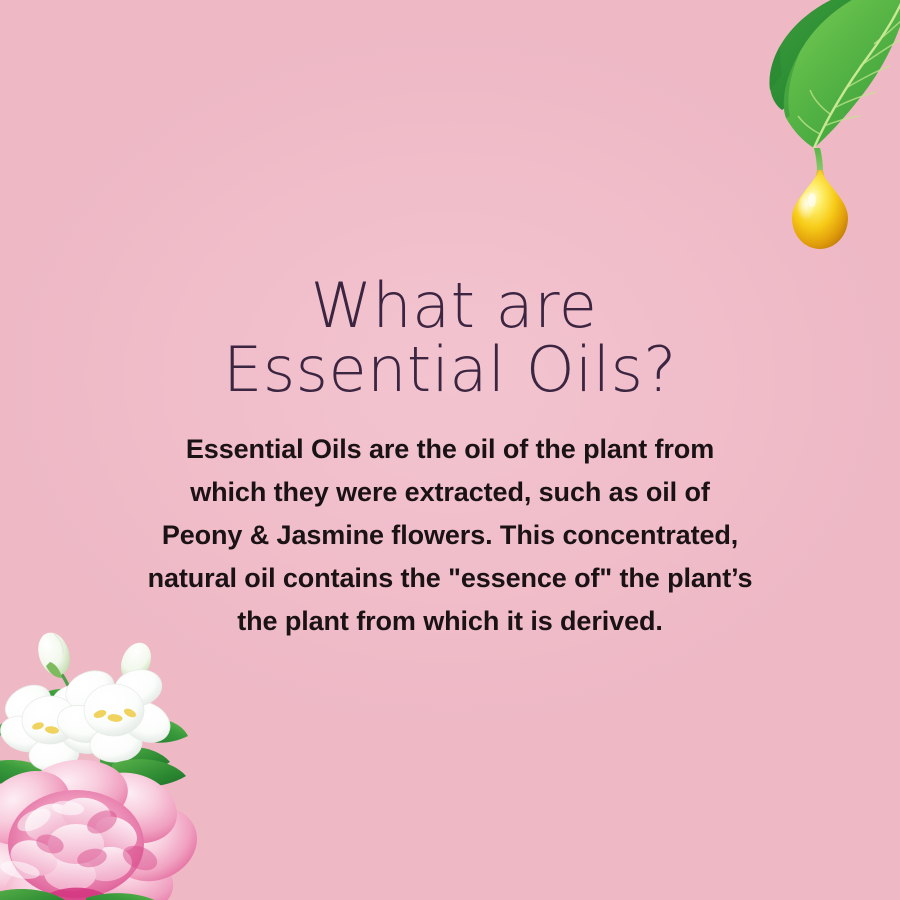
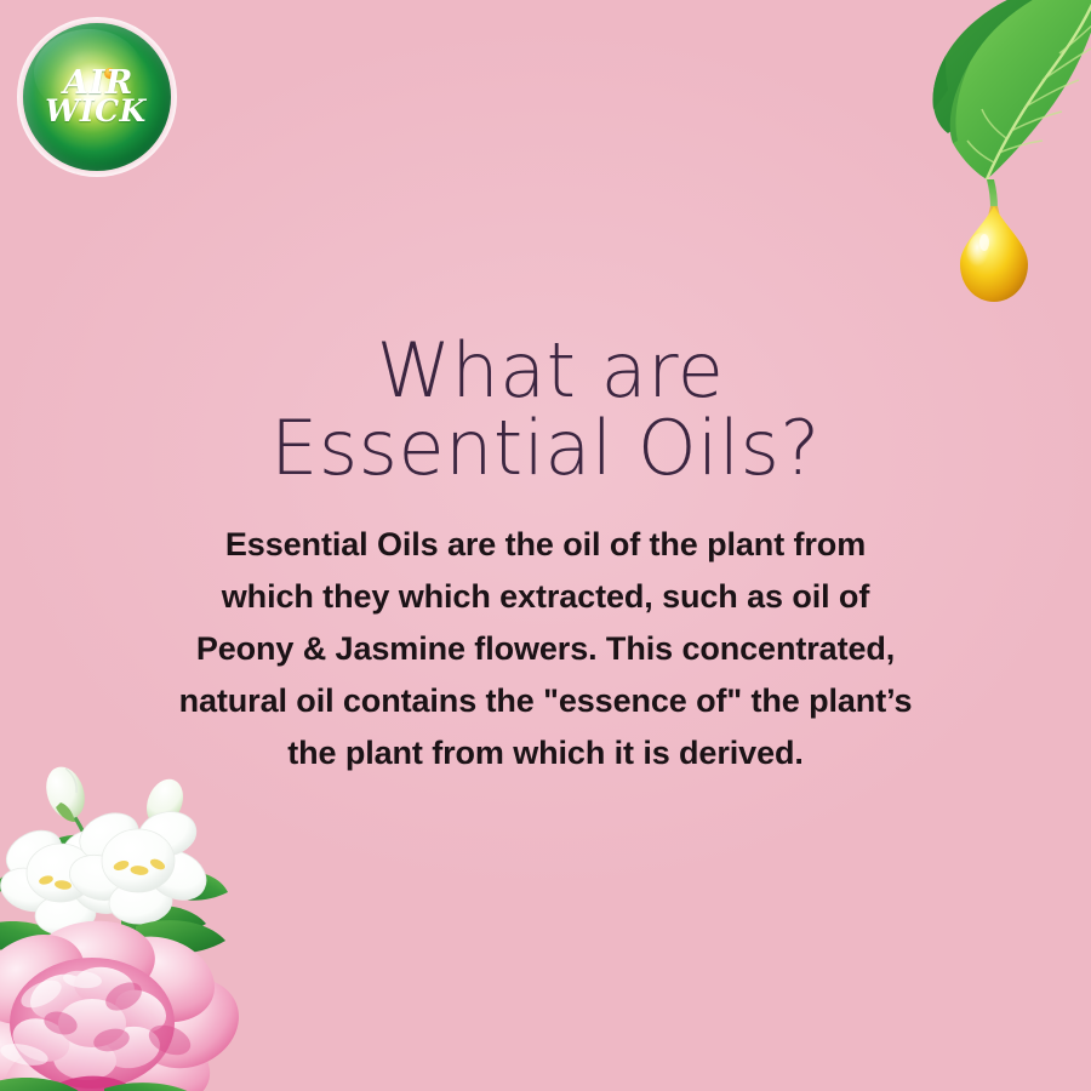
+ AIR
+ WICK
  What are
  Essential Oils?
  Essential Oils are the oil of the plant from
- which they were extracted, such as oil of
+ which they which extracted, such as oil of
  Peony & Jasmine flowers. This concentrated,
  natural oil contains the "essence of" the plant’s
  the plant from which it is derived.
